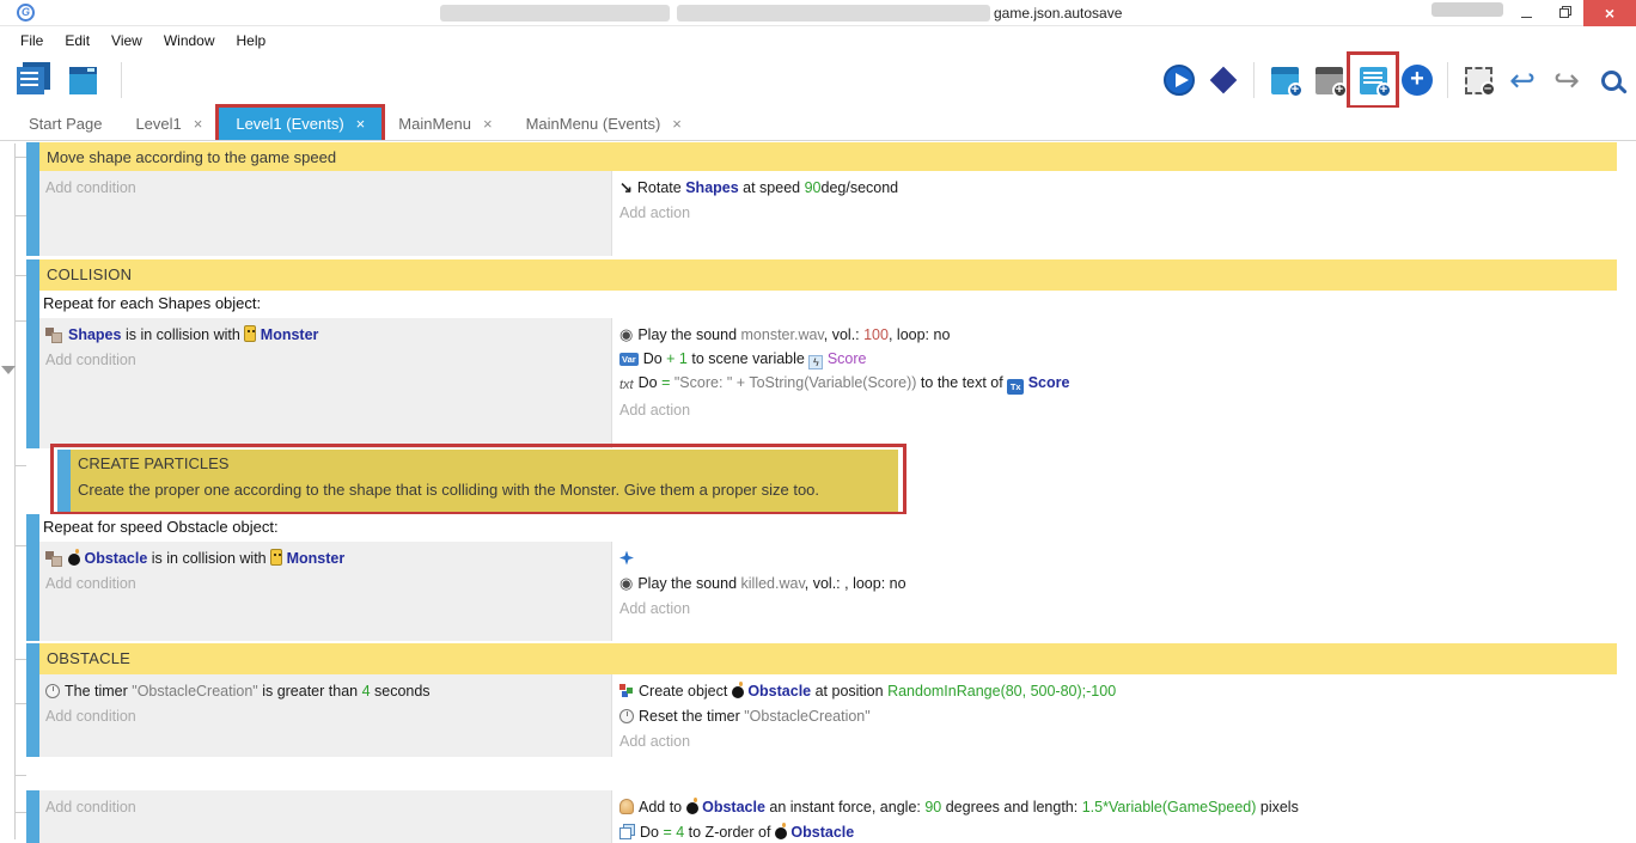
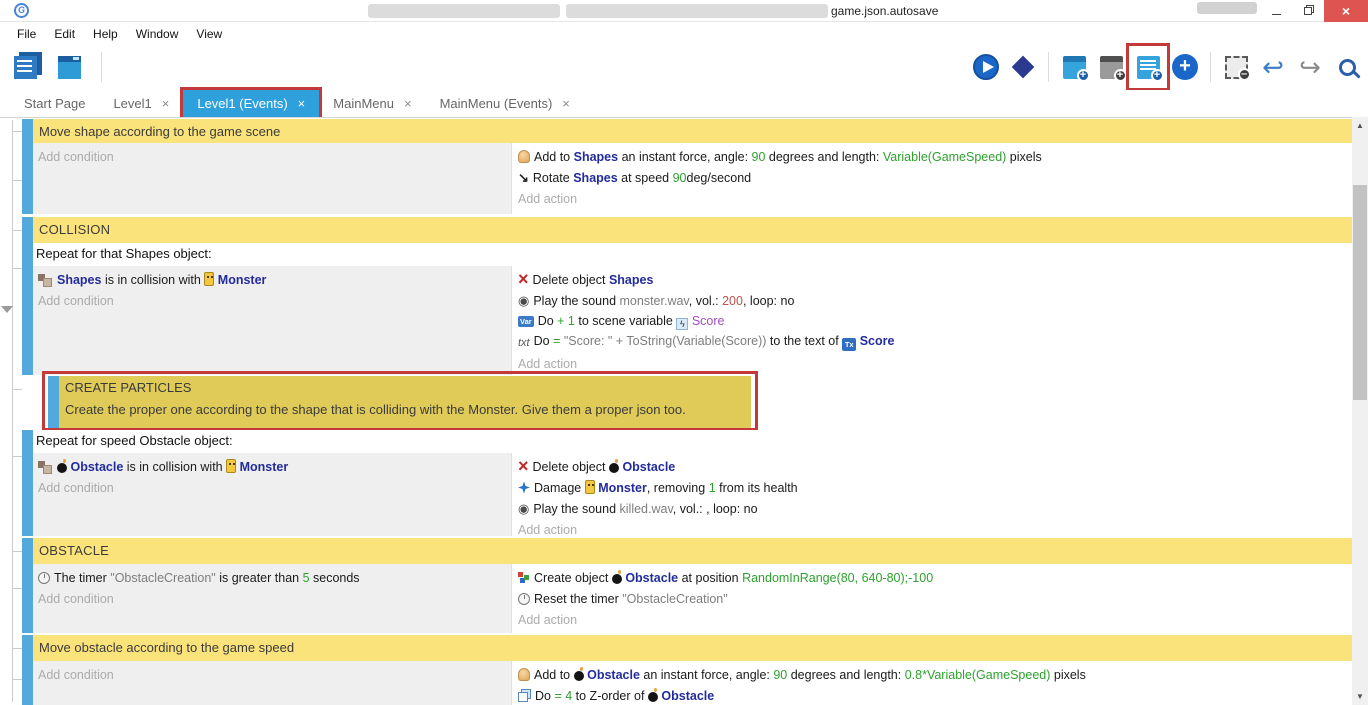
  G
  game.json.autosave
  ×
  File
  Edit
- View
+ Help
  Window
- Help
+ View
  +
  +
  +
  +
  –
  ↩
  ↪
  Start Page
  Level1
  ×
  Level1 (Events)
  ×
  MainMenu
  ×
  MainMenu (Events)
  ×
- Move shape according to the game speed
+ Move shape according to the game scene
  Add condition
+ Add to Shapes an instant force, angle: 90 degrees and length: Variable(GameSpeed) pixels
  Rotate Shapes at speed 90deg/second
  Add action
  COLLISION
- Repeat for each Shapes object:
+ Repeat for that Shapes object:
  Shapes is in collision with Monster
  Add condition
+ Delete object Shapes
- Play the sound monster.wav, vol.: 100, loop: no
+ Play the sound monster.wav, vol.: 200, loop: no
  Do + 1 to scene variable Score
  Do = "Score: " + ToString(Variable(Score)) to the text of Score
  Add action
  CREATE PARTICLES
- Create the proper one according to the shape that is colliding with the Monster. Give them a proper size too.
+ Create the proper one according to the shape that is colliding with the Monster. Give them a proper json too.
  Repeat for speed Obstacle object:
  Obstacle is in collision with Monster
  Add condition
+ Delete object Obstacle
+ Damage Monster, removing 1 from its health
  Play the sound killed.wav, vol.: , loop: no
  Add action
  OBSTACLE
- The timer "ObstacleCreation" is greater than 4 seconds
+ The timer "ObstacleCreation" is greater than 5 seconds
  Add condition
- Create object Obstacle at position RandomInRange(80, 500-80);-100
+ Create object Obstacle at position RandomInRange(80, 640-80);-100
  Reset the timer "ObstacleCreation"
  Add action
+ Move obstacle according to the game speed
  Add condition
- Add to Obstacle an instant force, angle: 90 degrees and length: 1.5*Variable(GameSpeed) pixels
+ Add to Obstacle an instant force, angle: 90 degrees and length: 0.8*Variable(GameSpeed) pixels
  Do = 4 to Z-order of Obstacle
+ ▲
+ ▼
